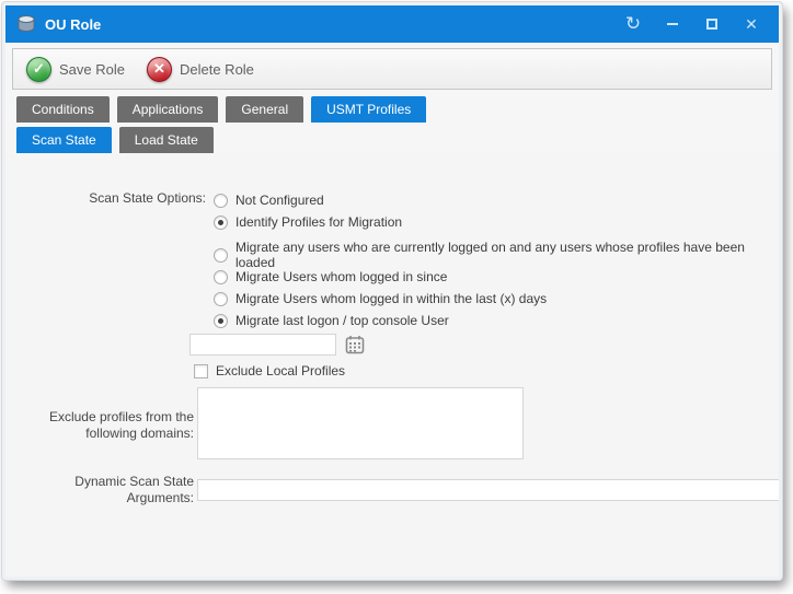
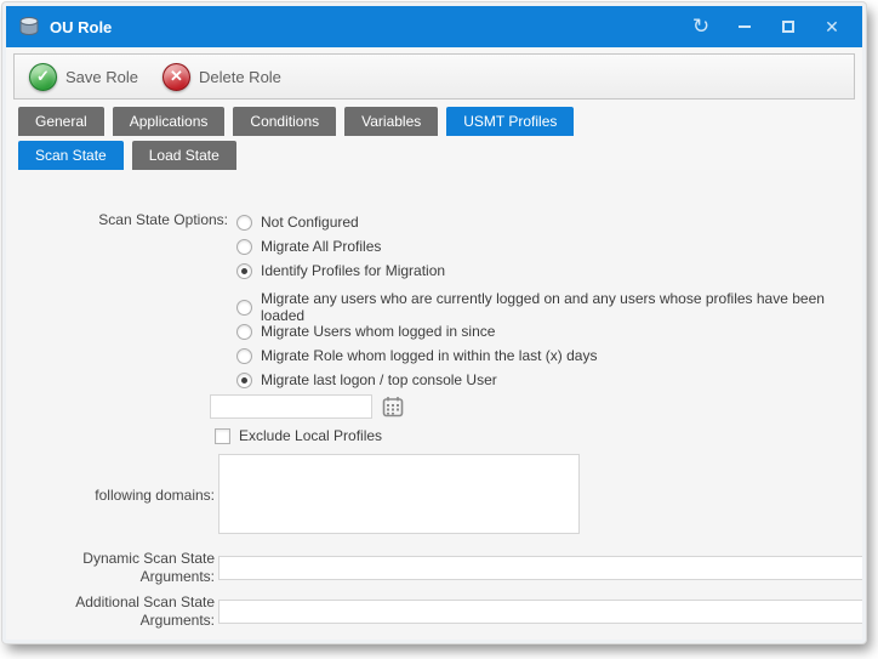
  OU Role
  ↻
  ✕
  ✓
  Save Role
  ✕
  Delete Role
- Conditions
+ General
  Applications
- General
+ Conditions
+ Variables
  USMT Profiles
  Scan State
  Load State
  Scan State Options:
  Not Configured
+ Migrate All Profiles
  Identify Profiles for Migration
  Migrate any users who are currently logged on and any users whose profiles have been loaded
  Migrate Users whom logged in since
- Migrate Users whom logged in within the last (x) days
+ Migrate Role whom logged in within the last (x) days
  Migrate last logon / top console User
  Exclude Local Profiles
- Exclude profiles from the
  following domains:
  Dynamic Scan State Arguments:
+ Additional Scan State
+ Arguments:
